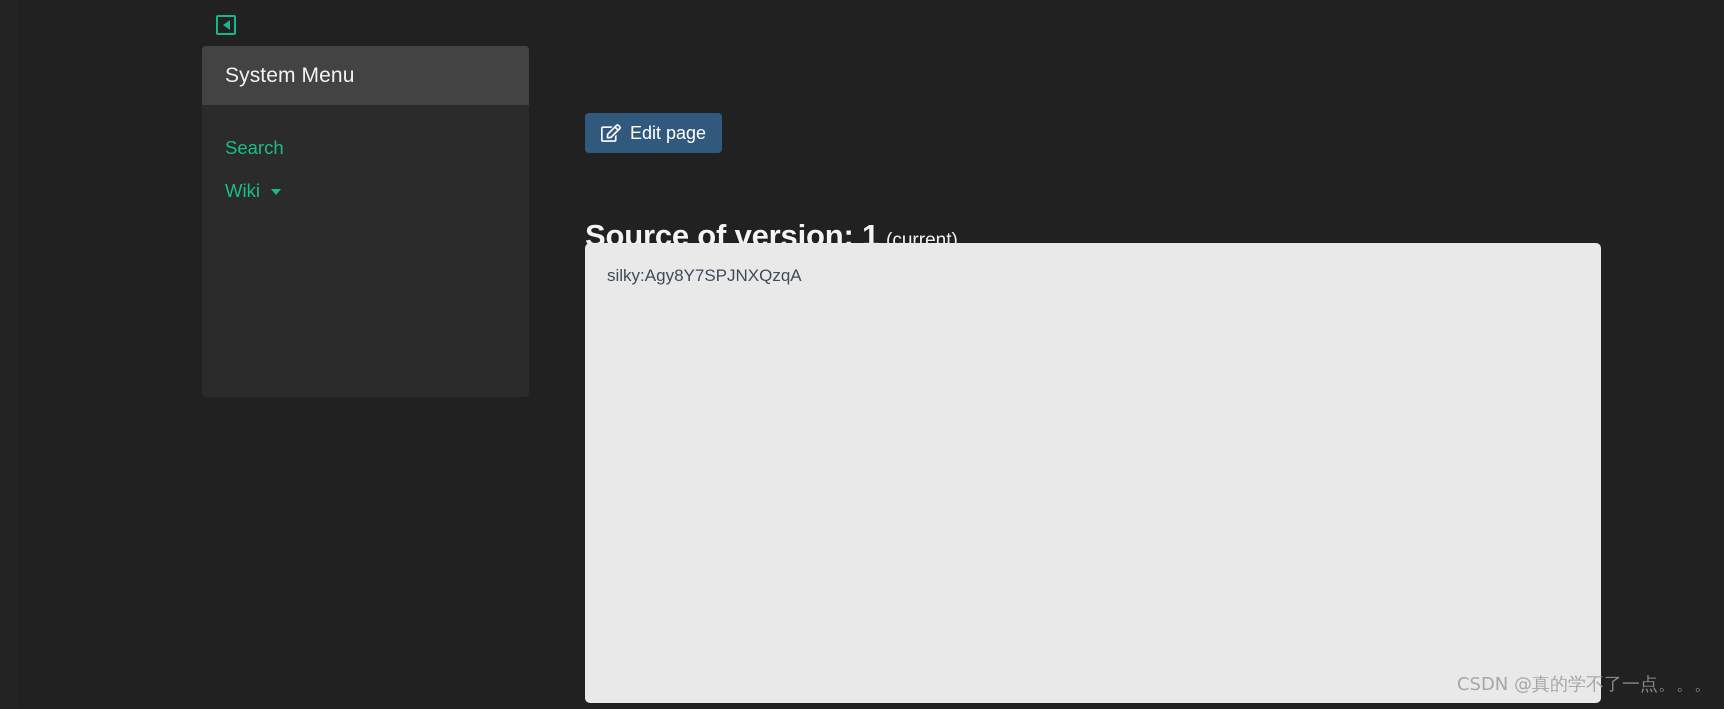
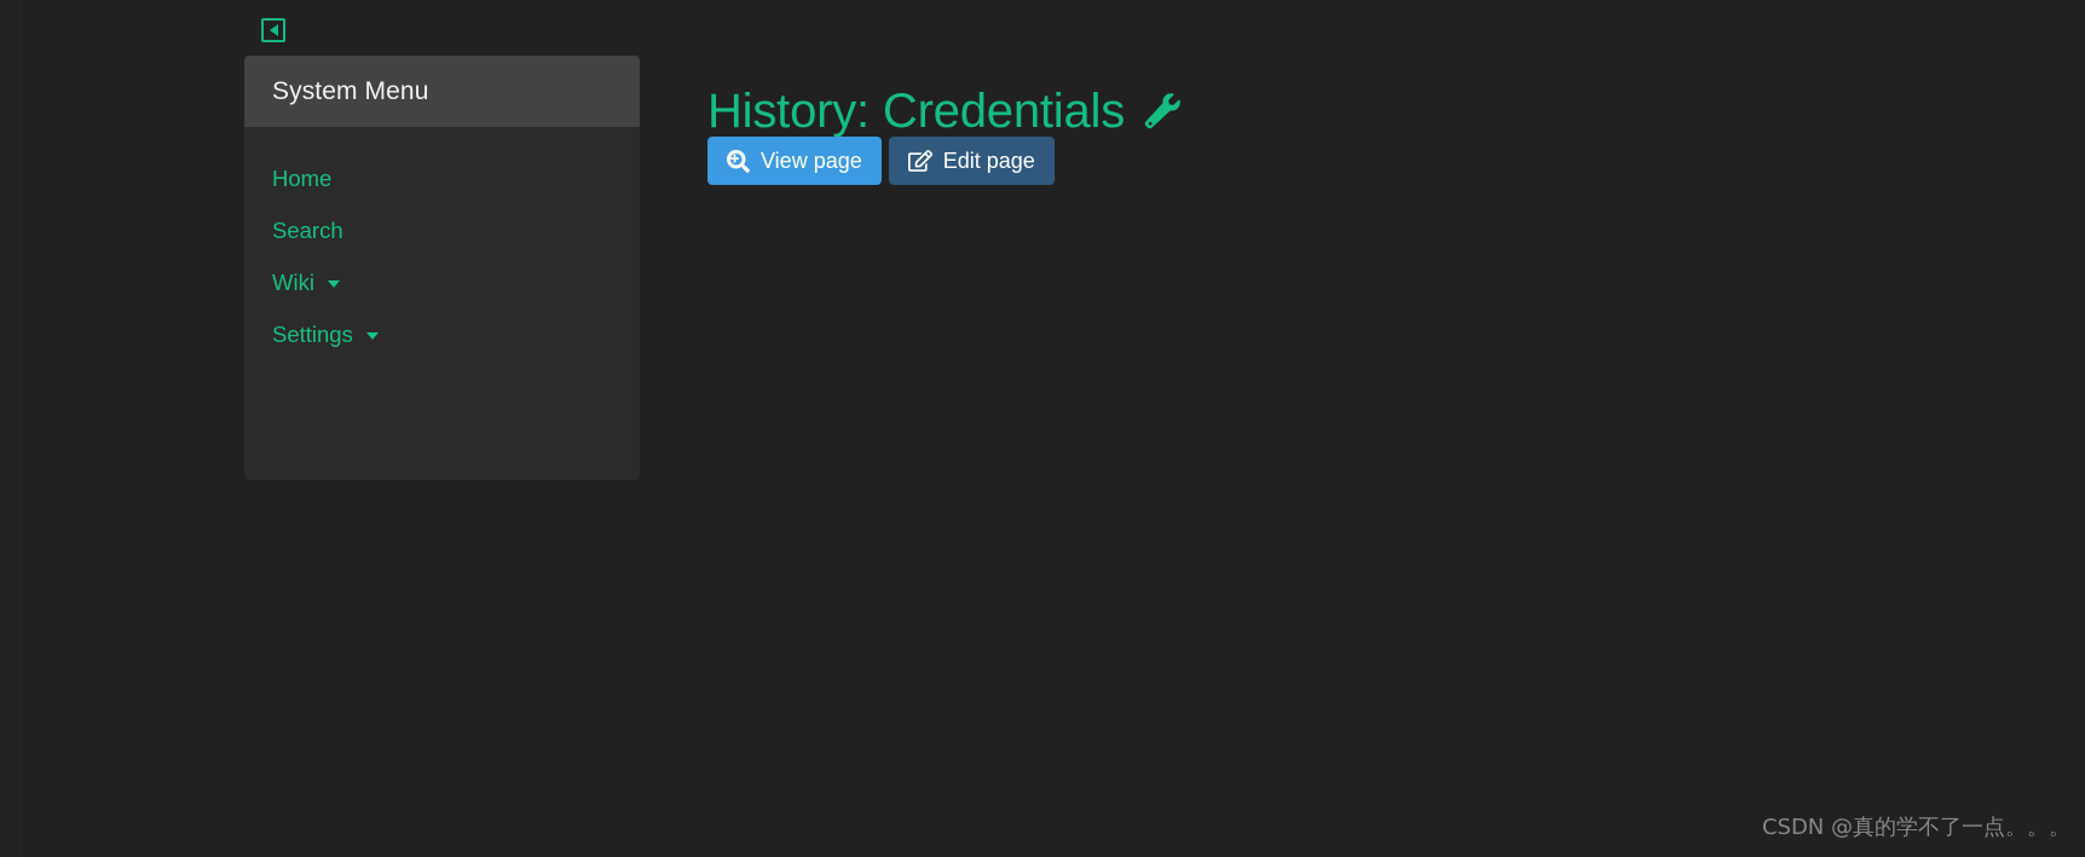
  System Menu
+ Home
  Search
  Wiki
+ Settings
+ History: Credentials
+ View page
  Edit page
- Source of version: 1 (current)
- silky:Agy8Y7SPJNXQzqA
  CSDN @真的学不了一点。。。
